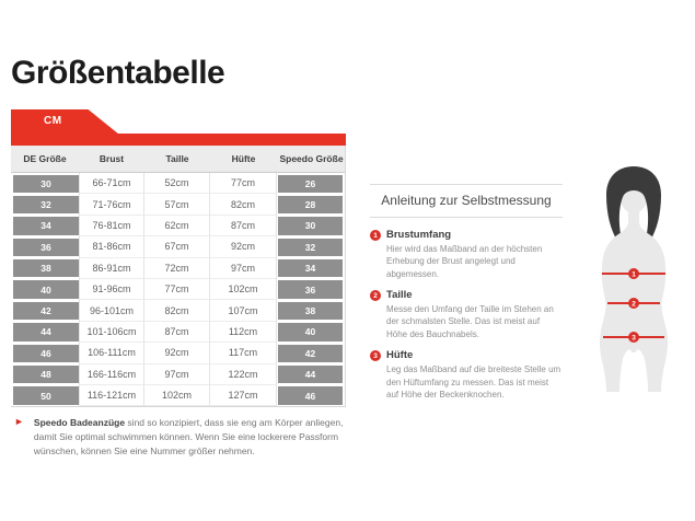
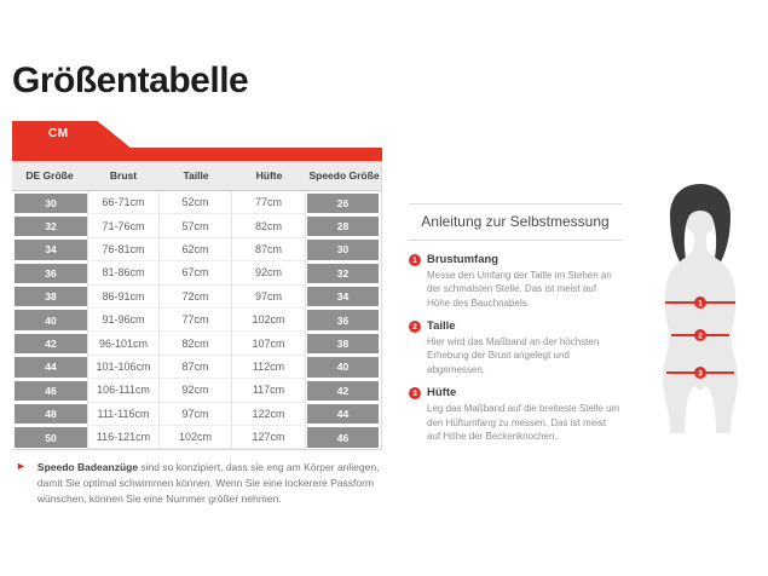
  Größentabelle
  CM
  DE Größe
  Brust
  Taille
  Hüfte
  Speedo Größe
  30
  66-71cm
  52cm
  77cm
  26
  32
  71-76cm
  57cm
  82cm
  28
  34
  76-81cm
  62cm
  87cm
  30
  36
  81-86cm
  67cm
  92cm
  32
  38
  86-91cm
  72cm
  97cm
  34
  40
  91-96cm
  77cm
  102cm
  36
  42
  96-101cm
  82cm
  107cm
  38
  44
  101-106cm
  87cm
  112cm
  40
  46
  106-111cm
  92cm
  117cm
  42
  48
- 166-116cm
+ 111-116cm
  97cm
  122cm
  44
  50
  116-121cm
  102cm
  127cm
  46
  ►
  Speedo Badeanzüge sind so konzipiert, dass sie eng am Körper anliegen, damit Sie optimal schwimmen können. Wenn Sie eine lockerere Passform wünschen, können Sie eine Nummer größer nehmen.
  Anleitung zur Selbstmessung
  Brustumfang
- Hier wird das Maßband an der höchsten Erhebung der Brust angelegt und abgemessen.
+ Messe den Umfang der Taille im Stehen an der schmalsten Stelle. Das ist meist auf Höhe des Bauchnabels.
  Taille
- Messe den Umfang der Taille im Stehen an der schmalsten Stelle. Das ist meist auf Höhe des Bauchnabels.
+ Hier wird das Maßband an der höchsten Erhebung der Brust angelegt und abgemessen.
  Hüfte
  Leg das Maßband auf die breiteste Stelle um den Hüftumfang zu messen. Das ist meist auf Höhe der Beckenknochen.
